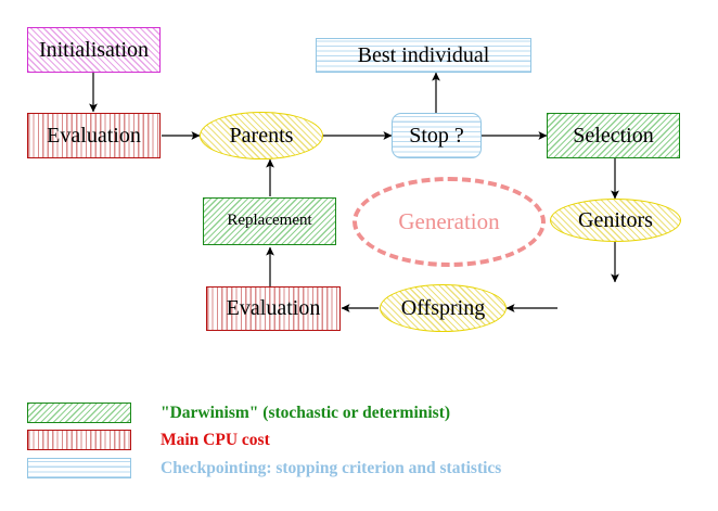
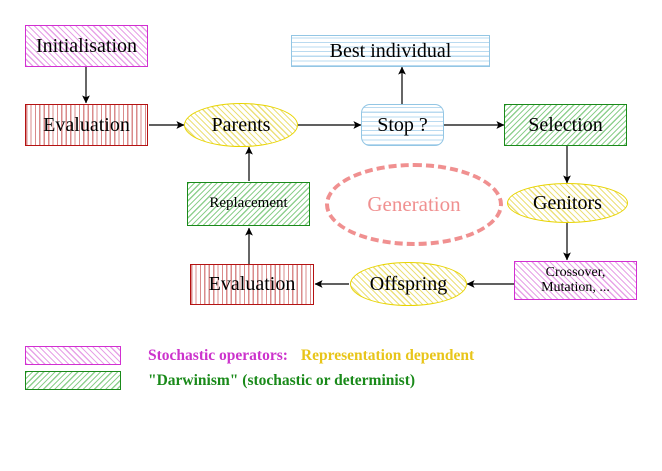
  Generation
  Initialisation
  Evaluation
  Parents
  Best individual
  Stop ?
  Selection
  Genitors
+ Crossover,
+ Mutation, ...
  Offspring
  Evaluation
  Replacement
+ Stochastic operators:
+ Representation dependent
  "Darwinism" (stochastic or determinist)
- Main CPU cost
- Checkpointing: stopping criterion and statistics
